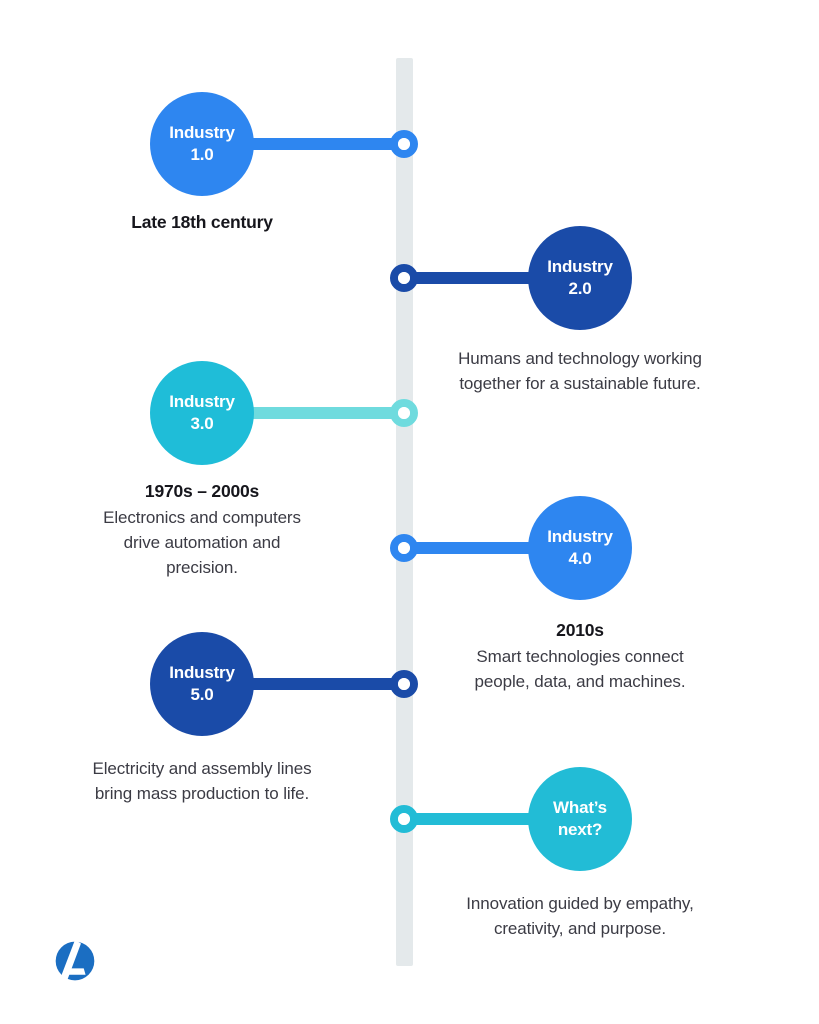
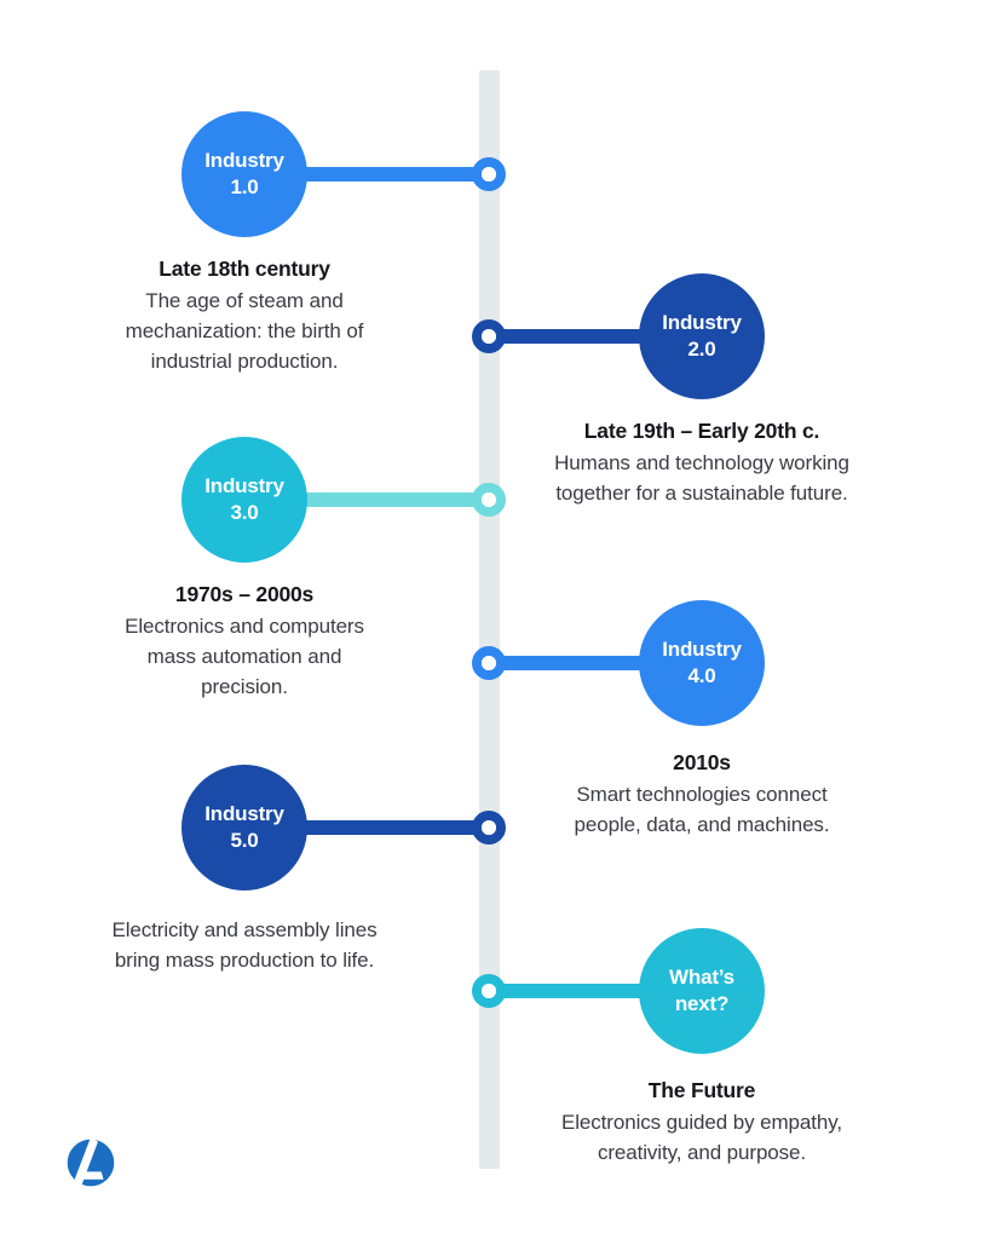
  Industry
  1.0
  Late 18th century
+ The age of steam and mechanization: the birth of industrial production.
  Industry
  2.0
+ Late 19th – Early 20th c.
  Humans and technology working together for a sustainable future.
  Industry
  3.0
  1970s – 2000s
- Electronics and computers drive automation and precision.
+ Electronics and computers mass automation and precision.
  Industry
  4.0
  2010s
  Smart technologies connect people, data, and machines.
  Industry
  5.0
  Electricity and assembly lines bring mass production to life.
  What’s
  next?
+ The Future
- Innovation guided by empathy, creativity, and purpose.
+ Electronics guided by empathy, creativity, and purpose.
